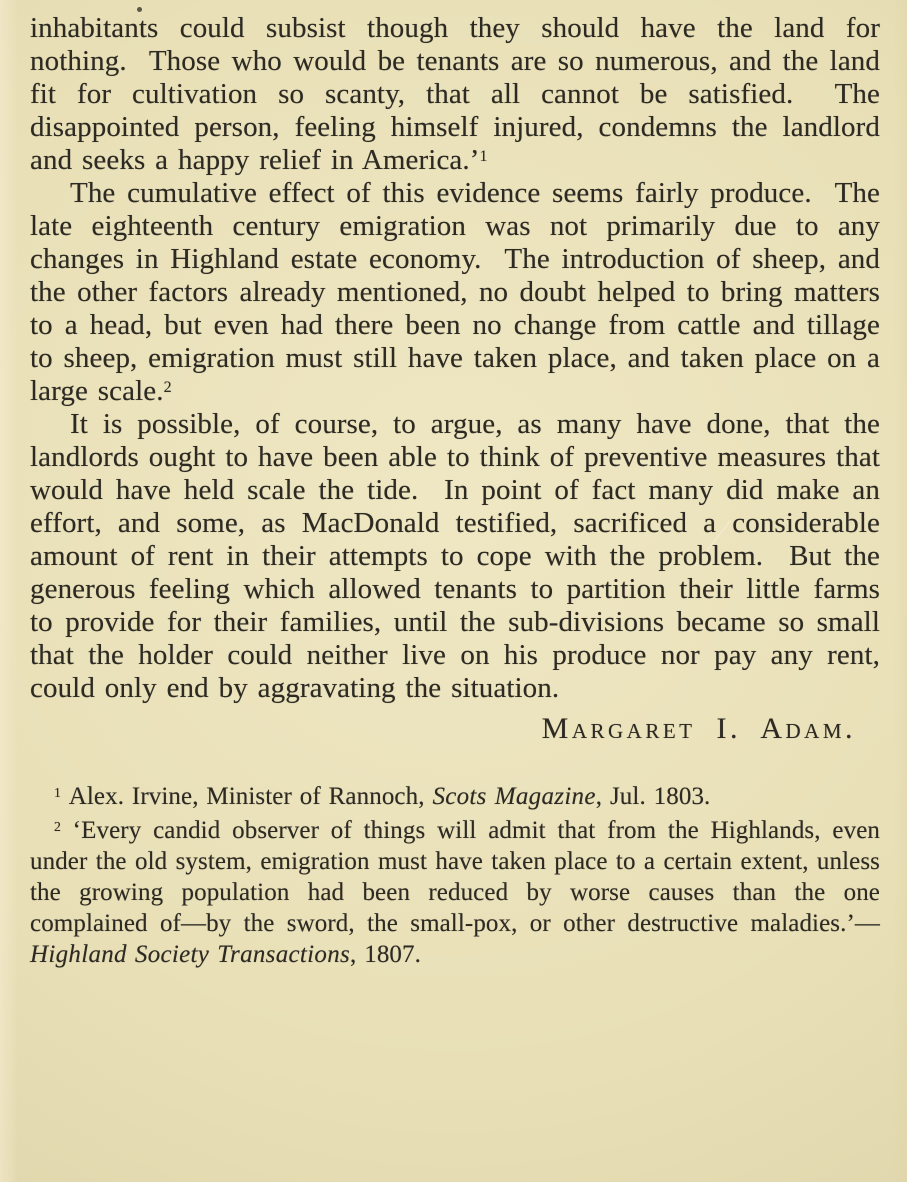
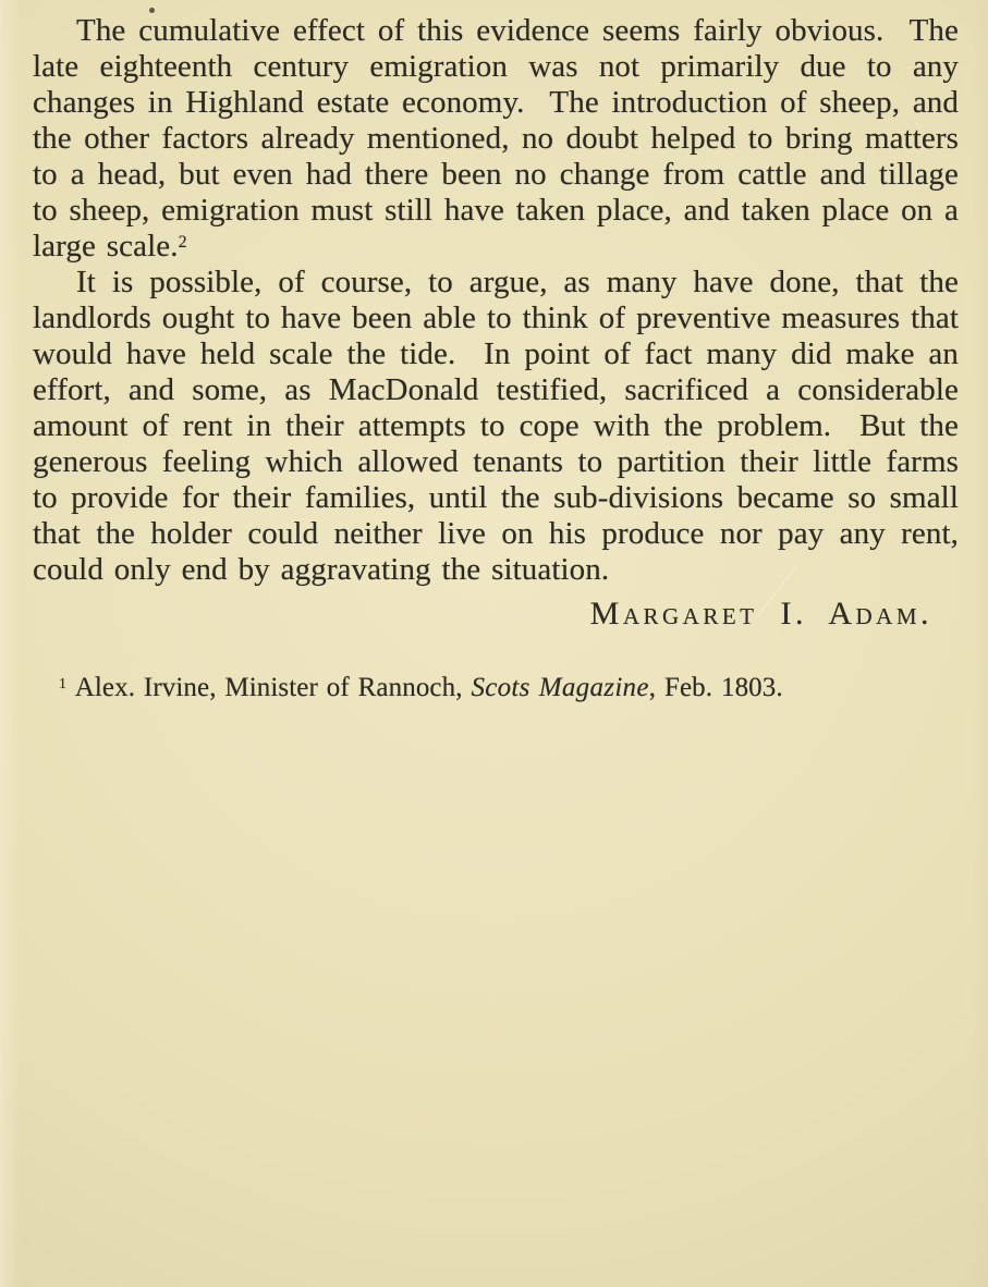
- inhabitants could subsist though they should have the land for nothing. Those who would be tenants are so numerous, and the land fit for cultivation so scanty, that all cannot be satisfied. The disappointed person, feeling himself injured, condemns the landlord and seeks a happy relief in America.’1
- The cumulative effect of this evidence seems fairly produce. The late eighteenth century emigration was not primarily due to any changes in Highland estate economy. The introduction of sheep, and the other factors already mentioned, no doubt helped to bring matters to a head, but even had there been no change from cattle and tillage to sheep, emigration must still have taken place, and taken place on a large scale.2
+ The cumulative effect of this evidence seems fairly obvious. The late eighteenth century emigration was not primarily due to any changes in Highland estate economy. The introduction of sheep, and the other factors already mentioned, no doubt helped to bring matters to a head, but even had there been no change from cattle and tillage to sheep, emigration must still have taken place, and taken place on a large scale.2
  It is possible, of course, to argue, as many have done, that the landlords ought to have been able to think of preventive measures that would have held scale the tide. In point of fact many did make an effort, and some, as MacDonald testified, sacrificed a considerable amount of rent in their attempts to cope with the problem. But the generous feeling which allowed tenants to partition their little farms to provide for their families, until the sub-divisions became so small that the holder could neither live on his produce nor pay any rent, could only end by aggravating the situation.
  Margaret I. Adam.
- 1 Alex. Irvine, Minister of Rannoch, Scots Magazine, Jul. 1803.
+ 1 Alex. Irvine, Minister of Rannoch, Scots Magazine, Feb. 1803.
- 2 ‘Every candid observer of things will admit that from the Highlands, even under the old system, emigration must have taken place to a certain extent, unless the growing population had been reduced by worse causes than the one complained of—by the sword, the small-pox, or other destructive maladies.’—Highland Society Transactions, 1807.
